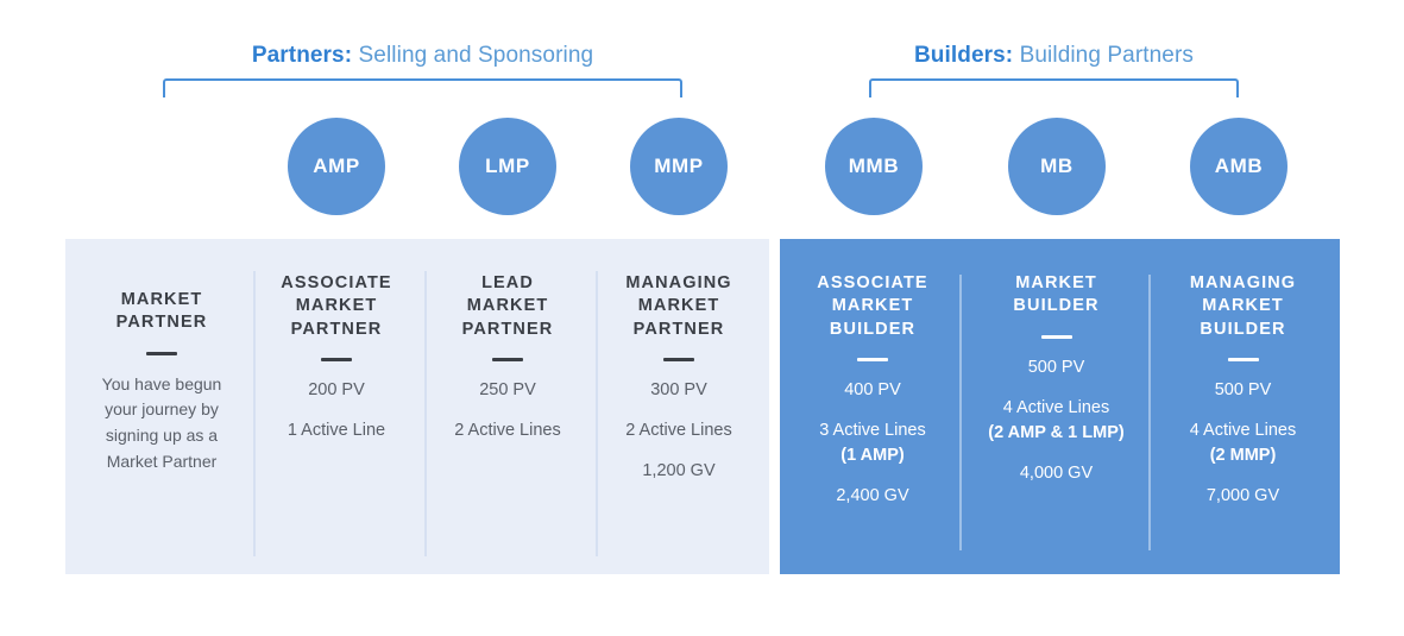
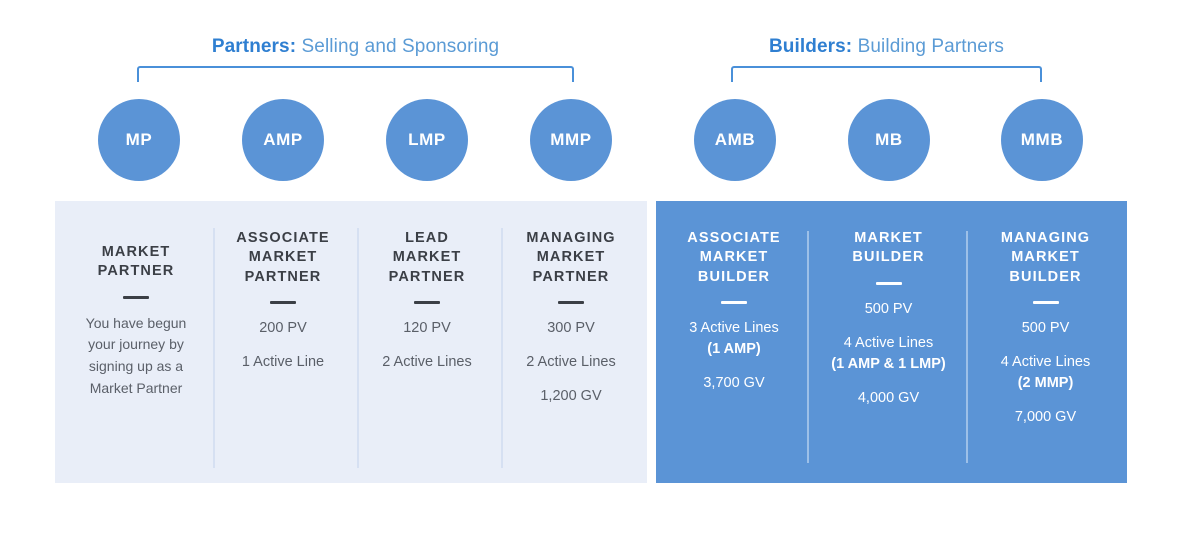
  Partners: Selling and Sponsoring
  Builders: Building Partners
+ MP
  AMP
  LMP
  MMP
- MMB
+ AMB
  MB
- AMB
+ MMB
  MARKET
  PARTNER
  You have begun
  your journey by
  signing up as a
  Market Partner
  ASSOCIATE
  MARKET
  PARTNER
  200 PV
  1 Active Line
  LEAD
  MARKET
  PARTNER
- 250 PV
+ 120 PV
  2 Active Lines
  MANAGING
  MARKET
  PARTNER
  300 PV
  2 Active Lines
  1,200 GV
  ASSOCIATE
  MARKET
  BUILDER
- 400 PV
  3 Active Lines
  (1 AMP)
- 2,400 GV
+ 3,700 GV
  MARKET
  BUILDER
  500 PV
  4 Active Lines
- (2 AMP & 1 LMP)
+ (1 AMP & 1 LMP)
  4,000 GV
  MANAGING
  MARKET
  BUILDER
  500 PV
  4 Active Lines
  (2 MMP)
  7,000 GV
